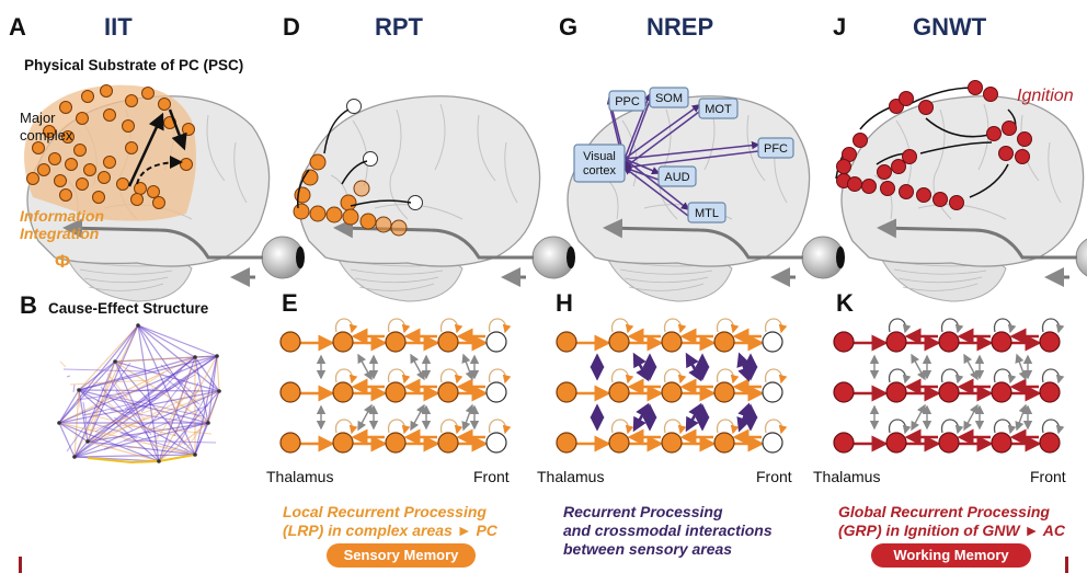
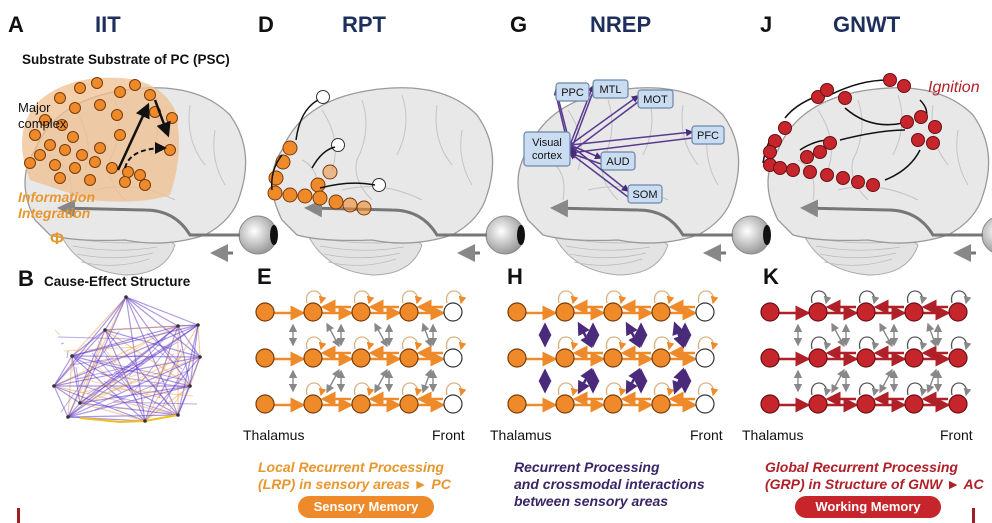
  Visual
  cortex
  PPC
- SOM
+ MTL
  MOT
  PFC
  AUD
- MTL
+ SOM
  A
  IIT
- Physical Substrate of PC (PSC)
+ Substrate Substrate of PC (PSC)
  Major complex
  Information
  Integration
  Φ
  B
  Cause-Effect Structure
  D
  RPT
  G
  NREP
  J
  GNWT
  Ignition
  E
  H
  K
  Thalamus
  Front
  Thalamus
  Front
  Thalamus
  Front
  Local Recurrent Processing
- (LRP) in complex areas ► PC
+ (LRP) in sensory areas ► PC
  Sensory Memory
  Recurrent Processing
  and crossmodal interactions
  between sensory areas
  Global Recurrent Processing
- (GRP) in Ignition of GNW ► AC
+ (GRP) in Structure of GNW ► AC
  Working Memory
